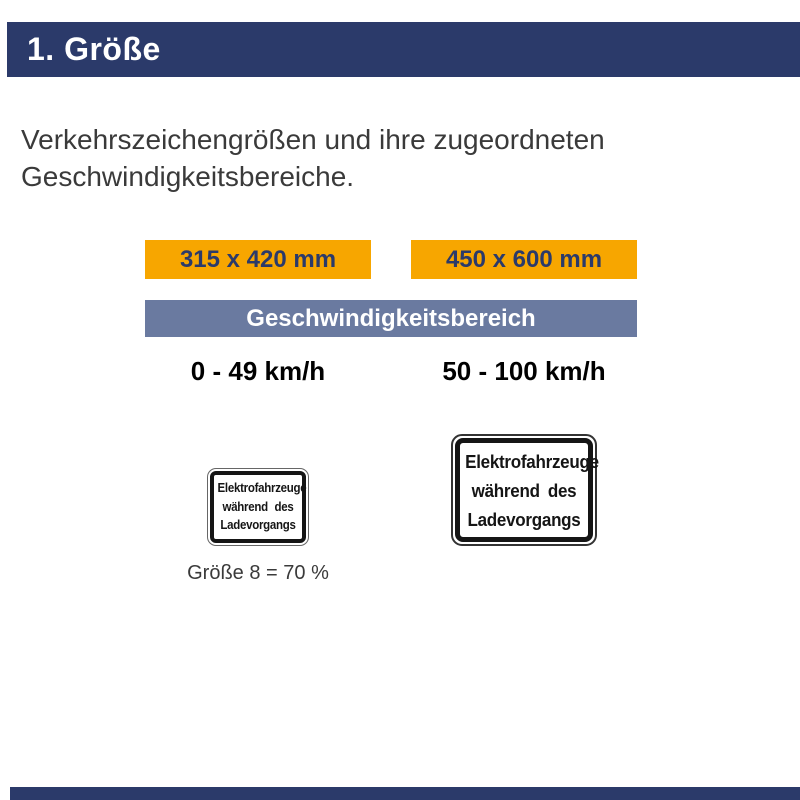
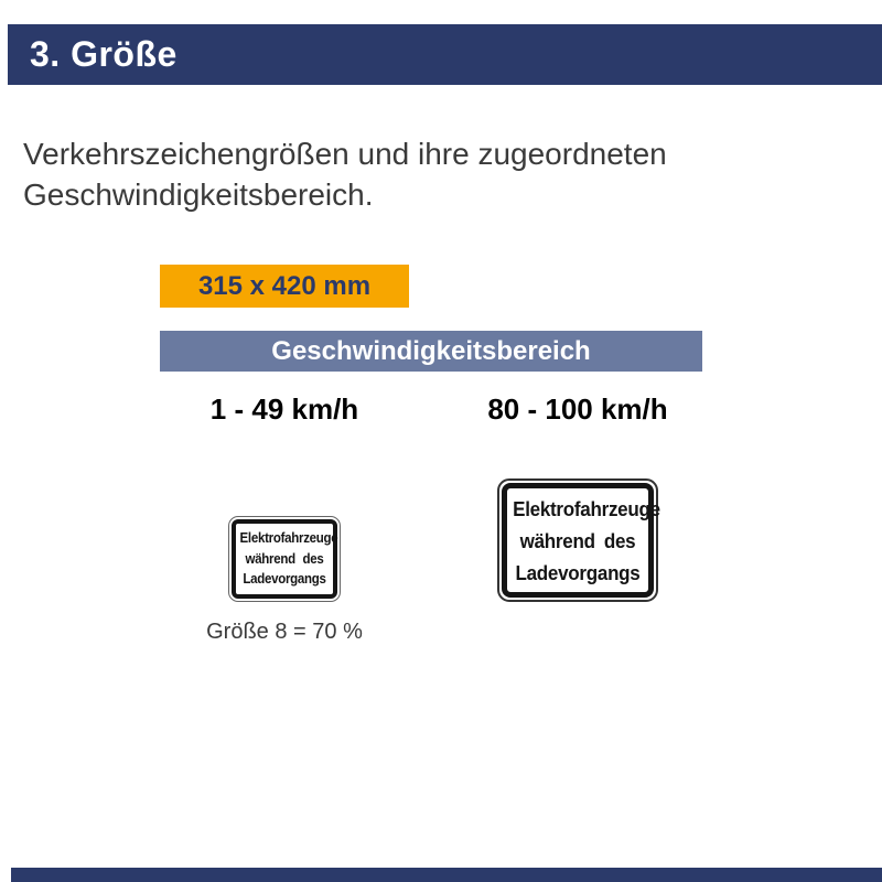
- 1. Größe
+ 3. Größe
- Verkehrszeichengrößen und ihre zugeordneten Geschwindigkeitsbereiche.
+ Verkehrszeichengrößen und ihre zugeordneten Geschwindigkeitsbereich.
  315 x 420 mm
- 450 x 600 mm
  Geschwindigkeitsbereich
- 0 - 49 km/h
+ 1 - 49 km/h
- 50 - 100 km/h
+ 80 - 100 km/h
  Elektrofahrzeuge
  während des
  Ladevorgangs
  Elektrofahrzeuge
  während des
  Ladevorgangs
  Größe 8 = 70 %
